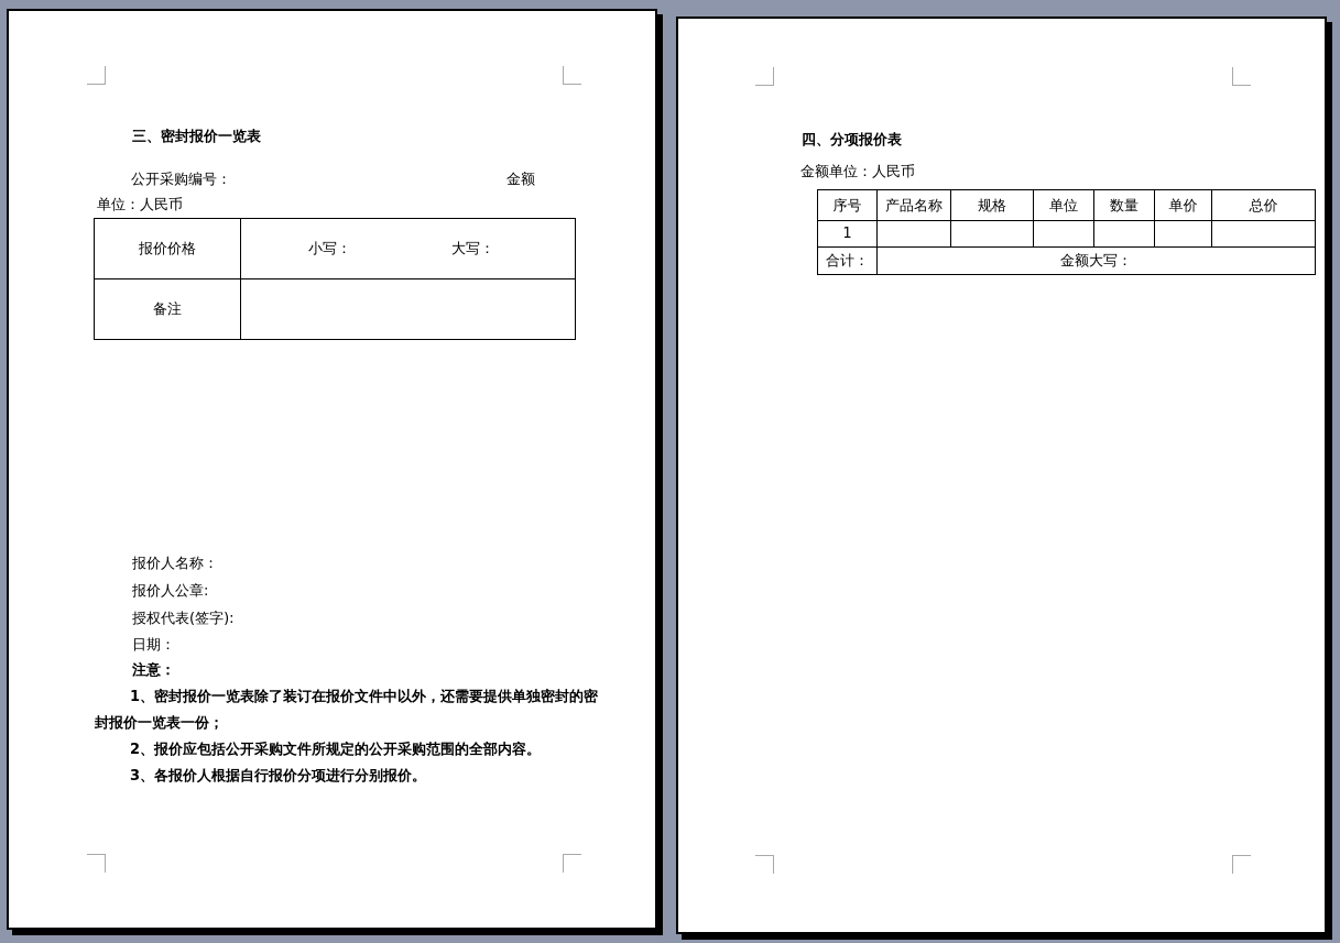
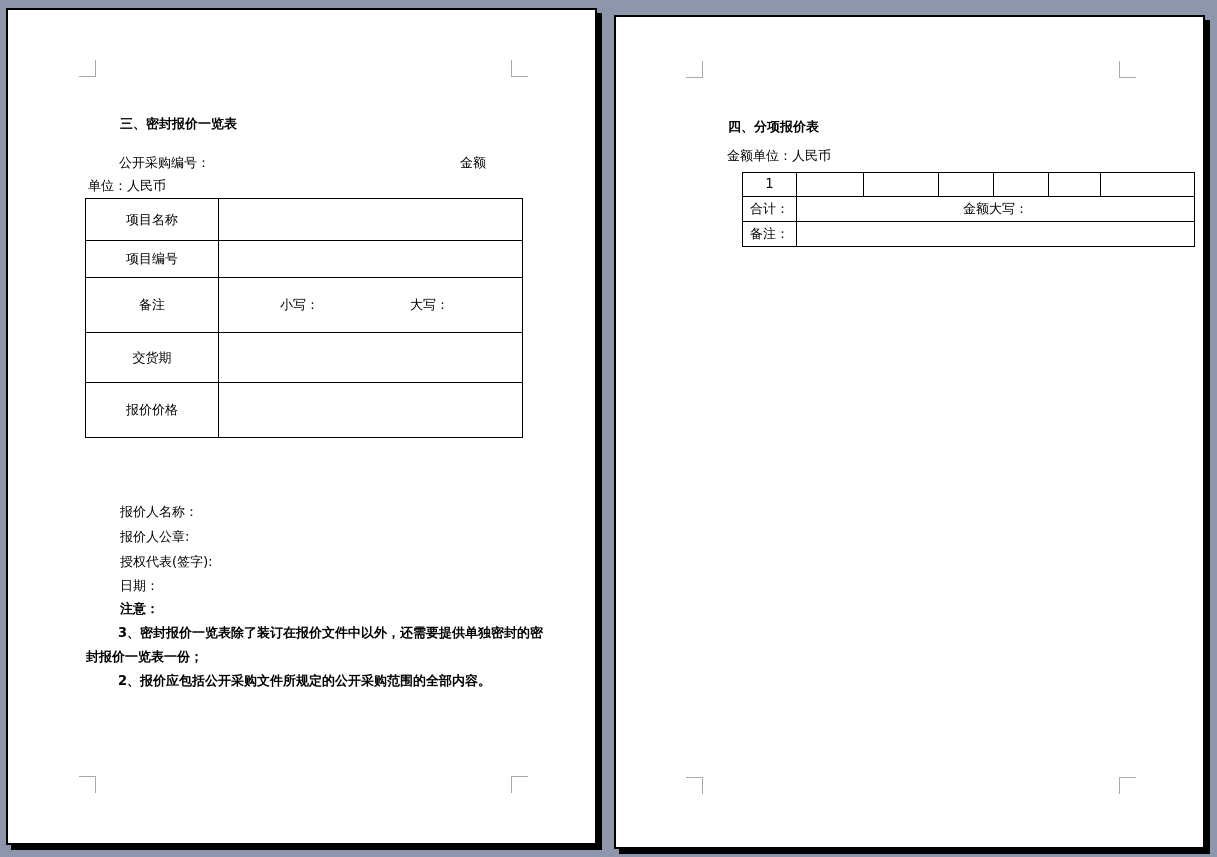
  三、密封报价一览表
  公开采购编号：
  金额
  单位：人民币
+ 项目名称
+ 项目编号
- 报价价格	小写： 大写：
+ 备注	小写： 大写：
+ 交货期
- 备注
+ 报价价格
  报价人名称：
  报价人公章:
  授权代表(签字):
  日期：
  注意：
- 1、密封报价一览表除了装订在报价文件中以外，还需要提供单独密封的密
+ 3、密封报价一览表除了装订在报价文件中以外，还需要提供单独密封的密
  封报价一览表一份；
  2、报价应包括公开采购文件所规定的公开采购范围的全部内容。
- 3、各报价人根据自行报价分项进行分别报价。
  四、分项报价表
  金额单位：人民币
- 序号	产品名称	规格	单位	数量	单价	总价
  1
  合计：	金额大写：
+ 备注：
